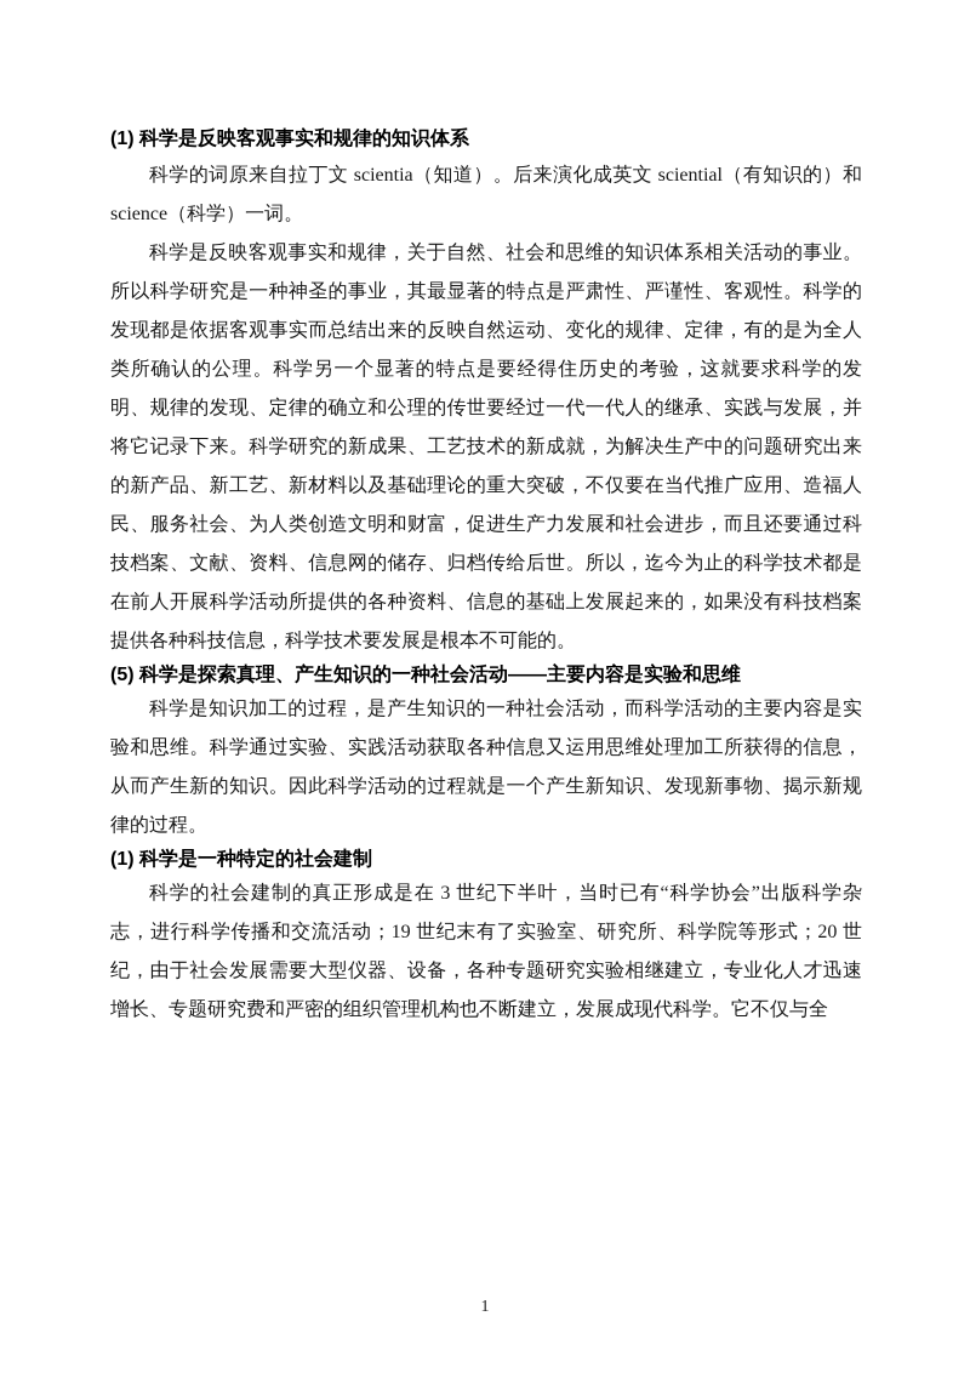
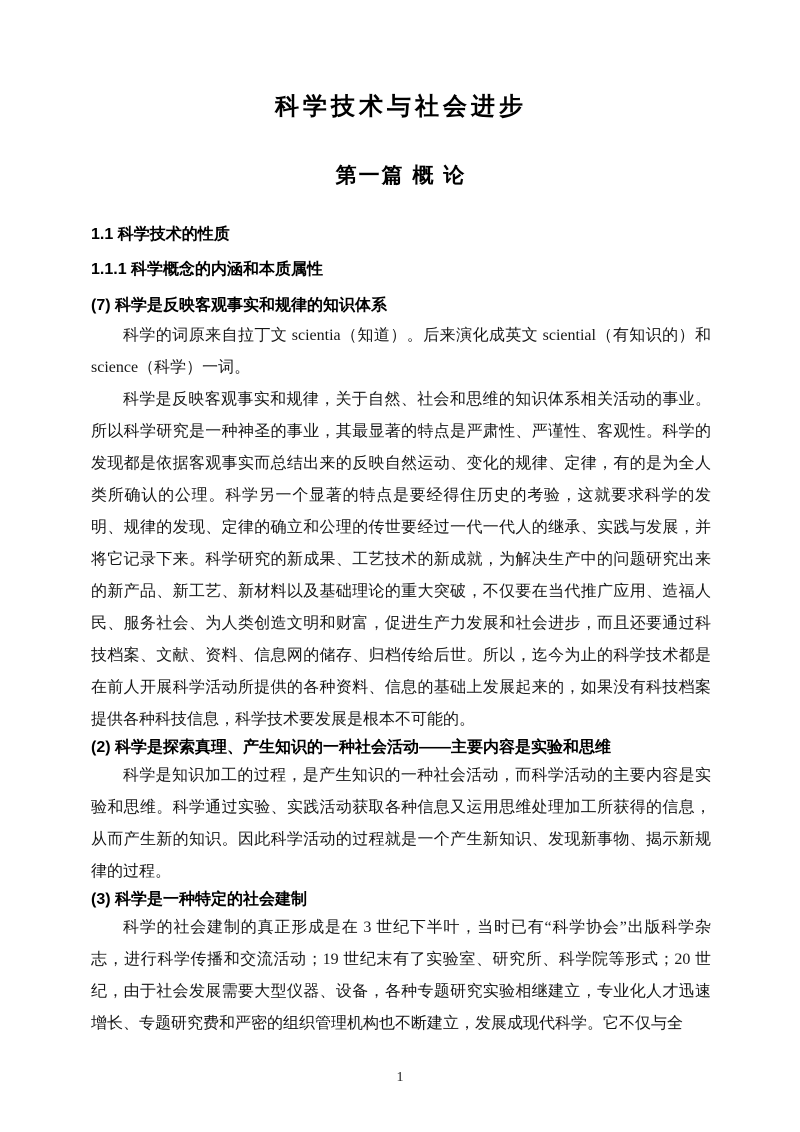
+ 科学技术与社会进步
+ 第一篇 概 论
+ 1.1 科学技术的性质
+ 1.1.1 科学概念的内涵和本质属性
- (1) 科学是反映客观事实和规律的知识体系
+ (7) 科学是反映客观事实和规律的知识体系
  科学的词原来自拉丁文 scientia（知道）。后来演化成英文 sciential（有知识的）和 science（科学）一词。
  科学是反映客观事实和规律，关于自然、社会和思维的知识体系相关活动的事业。所以科学研究是一种神圣的事业，其最显著的特点是严肃性、严谨性、客观性。科学的发现都是依据客观事实而总结出来的反映自然运动、变化的规律、定律，有的是为全人类所确认的公理。科学另一个显著的特点是要经得住历史的考验，这就要求科学的发明、规律的发现、定律的确立和公理的传世要经过一代一代人的继承、实践与发展，并将它记录下来。科学研究的新成果、工艺技术的新成就，为解决生产中的问题研究出来的新产品、新工艺、新材料以及基础理论的重大突破，不仅要在当代推广应用、造福人民、服务社会、为人类创造文明和财富，促进生产力发展和社会进步，而且还要通过科技档案、文献、资料、信息网的储存、归档传给后世。所以，迄今为止的科学技术都是在前人开展科学活动所提供的各种资料、信息的基础上发展起来的，如果没有科技档案提供各种科技信息，科学技术要发展是根本不可能的。
- (5) 科学是探索真理、产生知识的一种社会活动——主要内容是实验和思维
+ (2) 科学是探索真理、产生知识的一种社会活动——主要内容是实验和思维
  科学是知识加工的过程，是产生知识的一种社会活动，而科学活动的主要内容是实验和思维。科学通过实验、实践活动获取各种信息又运用思维处理加工所获得的信息，从而产生新的知识。因此科学活动的过程就是一个产生新知识、发现新事物、揭示新规律的过程。
- (1) 科学是一种特定的社会建制
+ (3) 科学是一种特定的社会建制
  科学的社会建制的真正形成是在 3 世纪下半叶，当时已有“科学协会”出版科学杂志，进行科学传播和交流活动；19 世纪末有了实验室、研究所、科学院等形式；20 世纪，由于社会发展需要大型仪器、设备，各种专题研究实验相继建立，专业化人才迅速增长、专题研究费和严密的组织管理机构也不断建立，发展成现代科学。它不仅与全
  1
